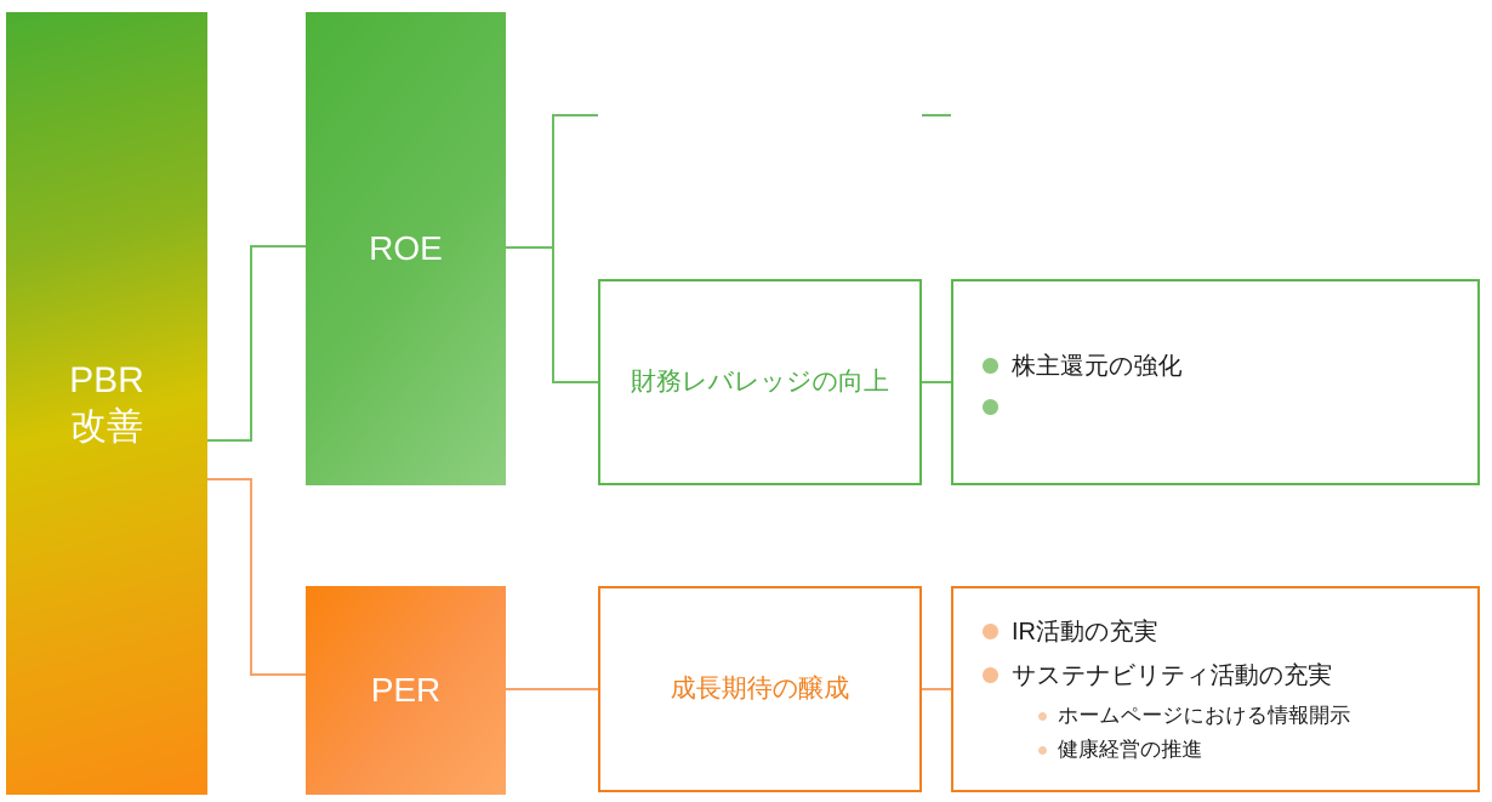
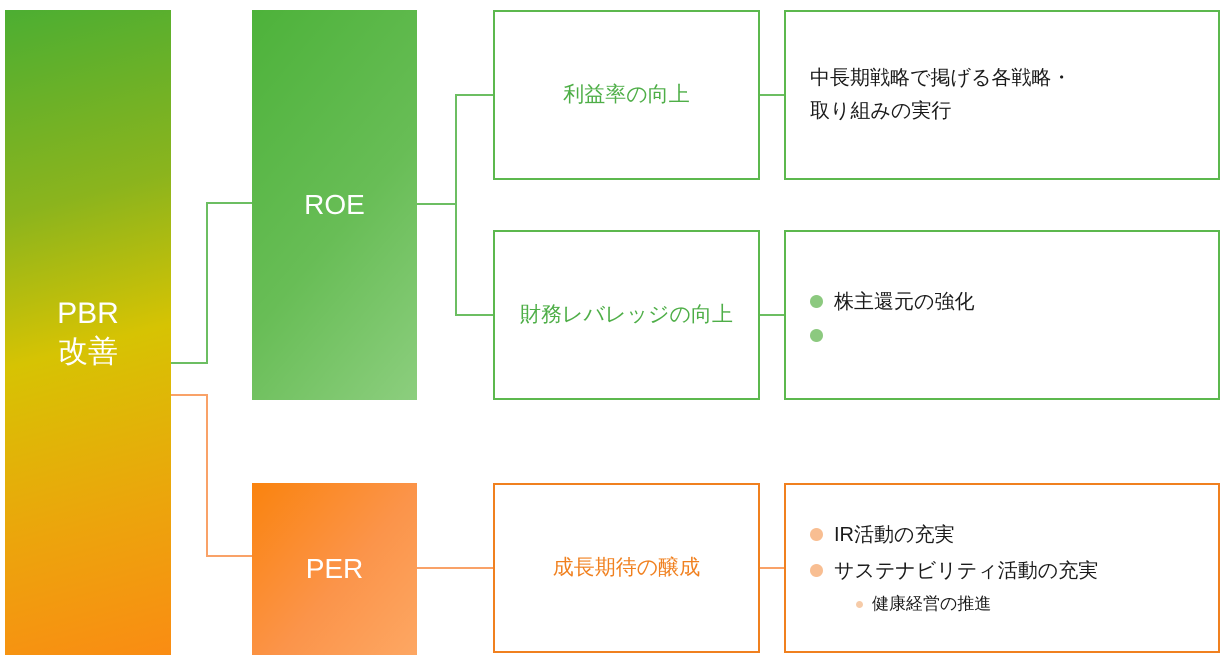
  PBR
  改善
  ROE
  PER
+ 利益率の向上
  財務レバレッジの向上
  成長期待の醸成
+ 中長期戦略で掲げる各戦略・
+ 取り組みの実行
  株主還元の強化
  IR活動の充実
  サステナビリティ活動の充実
- ホームページにおける情報開示
  健康経営の推進
